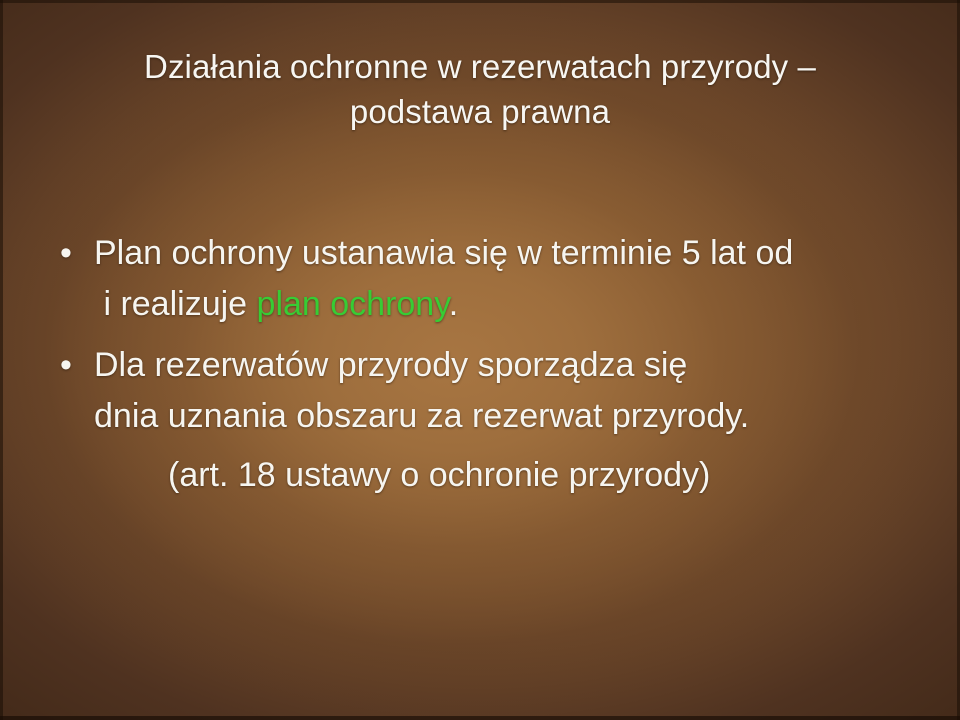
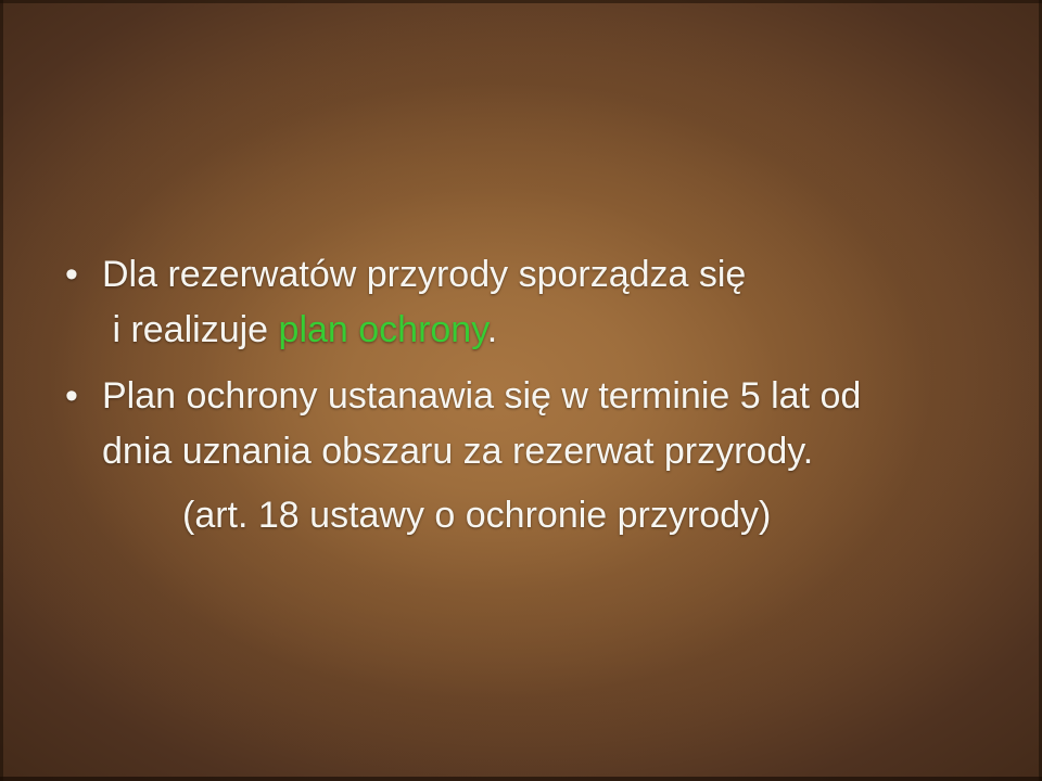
- Działania ochronne w rezerwatach przyrody –
- podstawa prawna
  •
- Plan ochrony ustanawia się w terminie 5 lat od
+ Dla rezerwatów przyrody sporządza się
  i realizuje plan ochrony.
  •
- Dla rezerwatów przyrody sporządza się
+ Plan ochrony ustanawia się w terminie 5 lat od
  dnia uznania obszaru za rezerwat przyrody.
  (art. 18 ustawy o ochronie przyrody)
